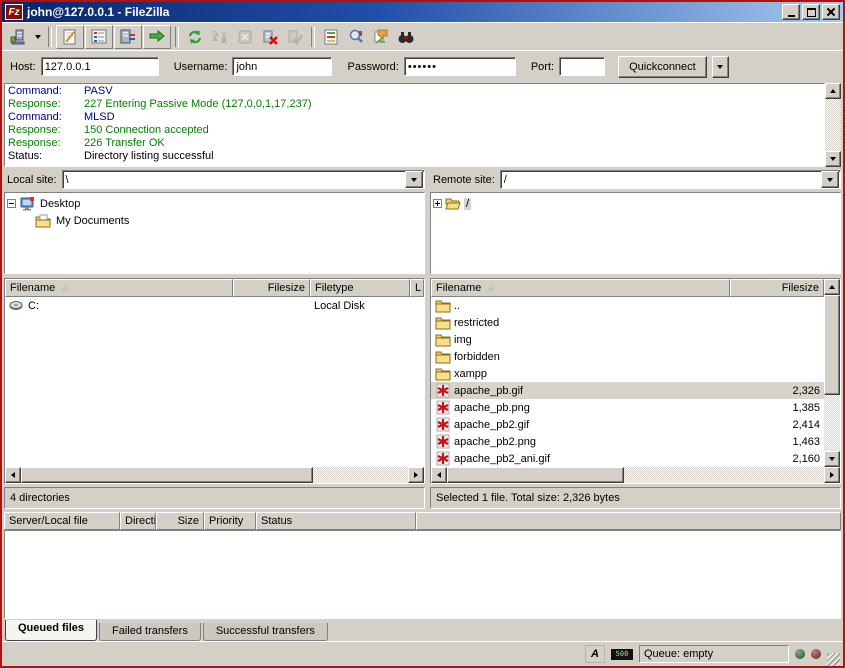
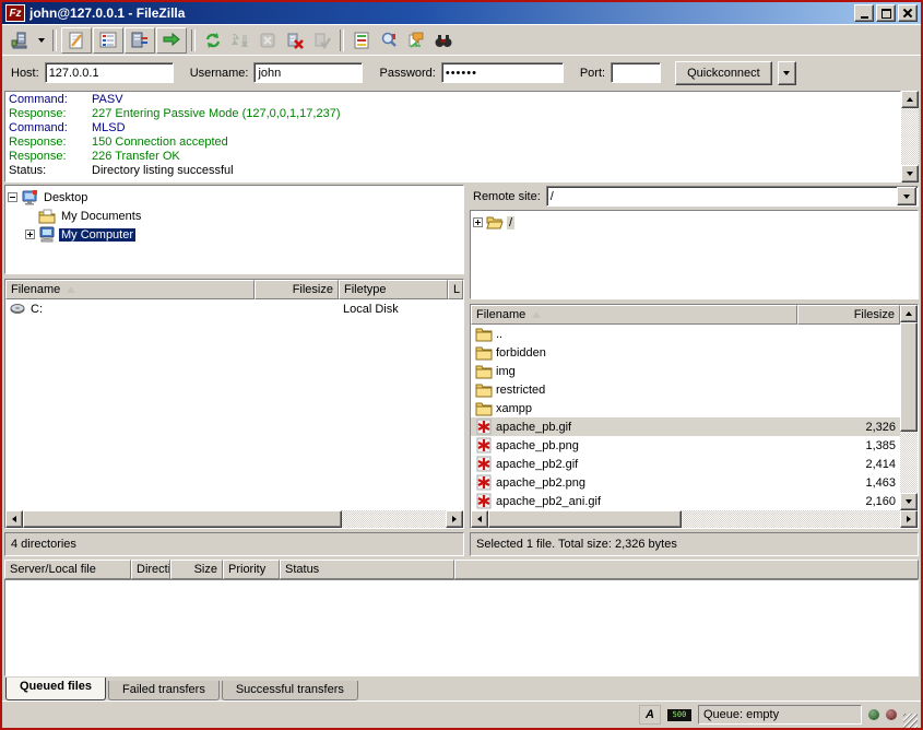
  Fz
  john@127.0.0.1 - FileZilla
  Host:
  127.0.0.1
  Username:
  john
  Password:
  ••••••
  Port:
  Quickconnect
  Command:
  PASV
  Response:
  227 Entering Passive Mode (127,0,0,1,17,237)
  Command:
  MLSD
  Response:
  150 Connection accepted
  Response:
  226 Transfer OK
  Status:
  Directory listing successful
- Local site:
- \
  Desktop
  My Documents
+ My Computer
  Filename
  Filesize
  Filetype
  L
  C:
  Local Disk
  4 directories
  Remote site:
  /
  /
  Filename
  Filesize
  ..
- restricted
+ forbidden
  img
- forbidden
+ restricted
  xampp
  apache_pb.gif
  2,326
  apache_pb.png
  1,385
  apache_pb2.gif
  2,414
  apache_pb2.png
  1,463
  apache_pb2_ani.gif
  2,160
  Selected 1 file. Total size: 2,326 bytes
  Server/Local file
  Directi
  Size
  Priority
  Status
  Queued files
  Failed transfers
  Successful transfers
  A
  500
  Queue: empty
